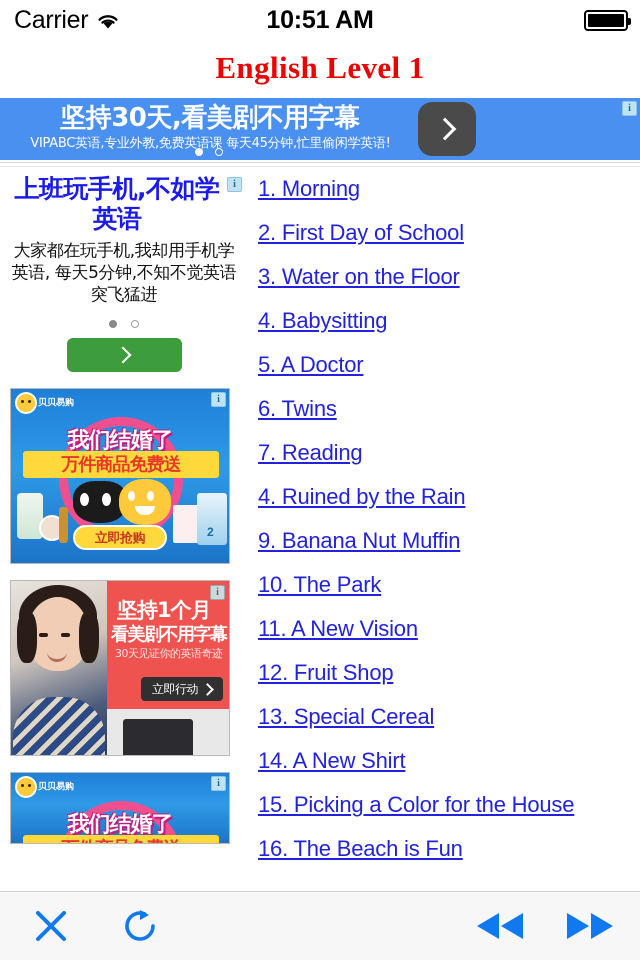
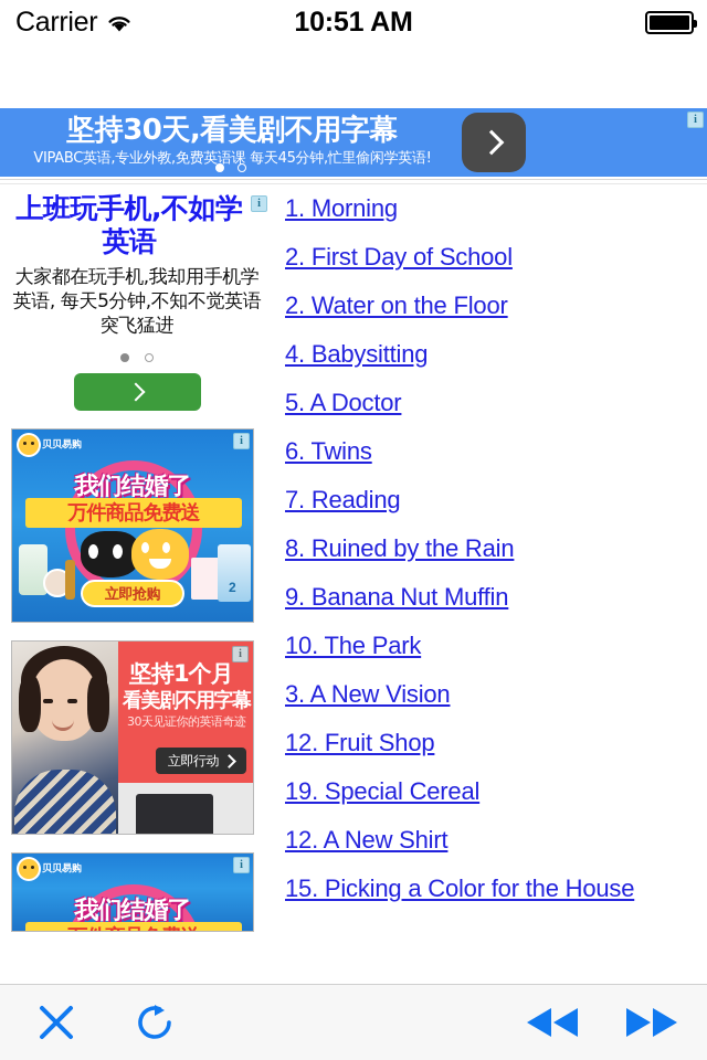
  Carrier
  10:51 AM
- English Level 1
  坚持30天,看美剧不用字幕
  VIPABC英语,专业外教,免费英语课 每天45分钟,忙里偷闲学英语!
  i
  上班玩手机,不如学英语
  大家都在玩手机,我却用手机学英语, 每天5分钟,不知不觉英语突飞猛进
  i
  贝贝易购
  我们结婚了
  万件商品免费送
  立即抢购
  i
  坚持1个月
  看美剧不用字幕
  30天见证你的英语奇迹
  立即行动
  i
  贝贝易购
  我们结婚了
  i
  1. Morning
  2. First Day of School
- 3. Water on the Floor
+ 2. Water on the Floor
  4. Babysitting
  5. A Doctor
  6. Twins
  7. Reading
- 4. Ruined by the Rain
+ 8. Ruined by the Rain
  9. Banana Nut Muffin
  10. The Park
- 11. A New Vision
+ 3. A New Vision
  12. Fruit Shop
- 13. Special Cereal
+ 19. Special Cereal
- 14. A New Shirt
+ 12. A New Shirt
  15. Picking a Color for the House
- 16. The Beach is Fun
